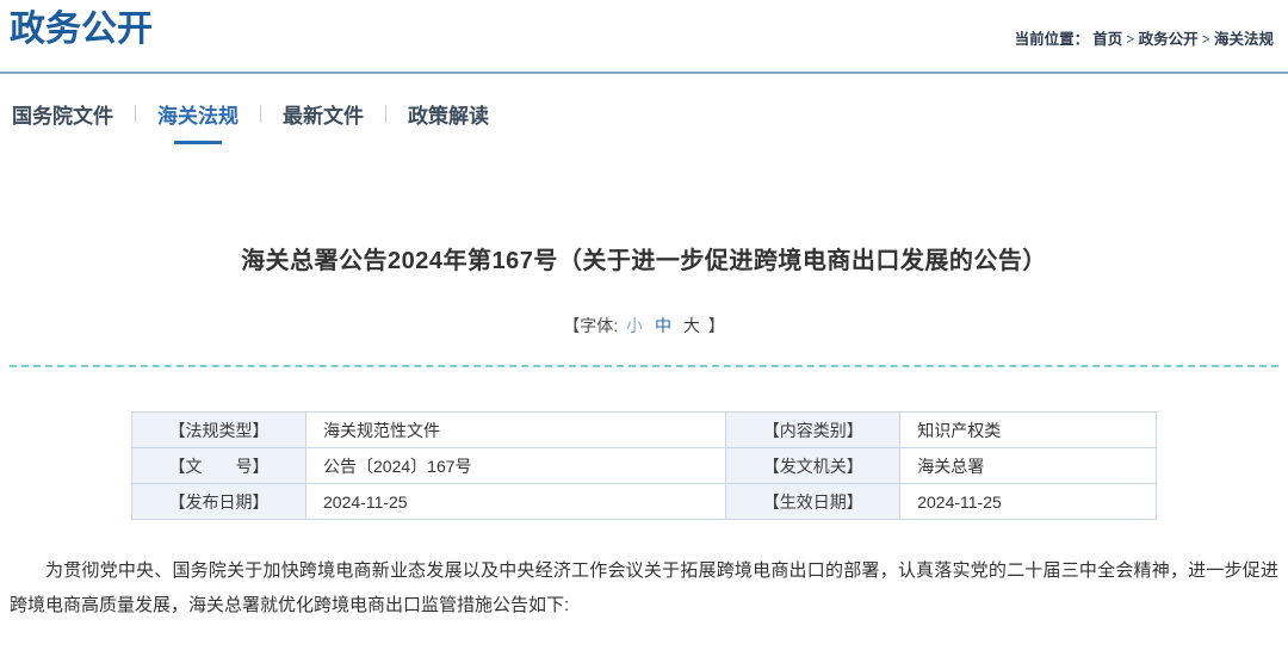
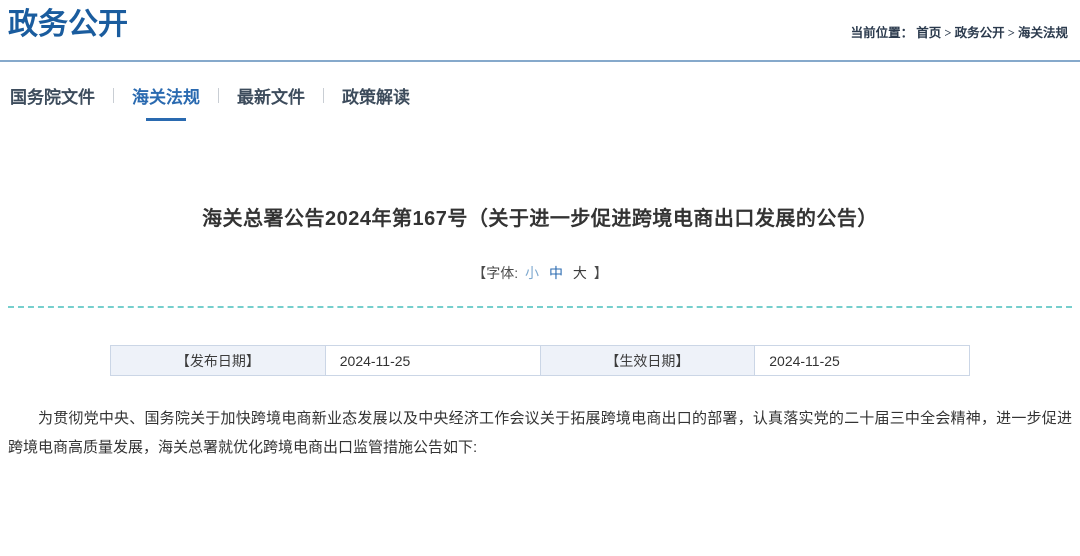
  政务公开
  当前位置： 首页 > 政务公开 > 海关法规
  国务院文件
  海关法规
  最新文件
  政策解读
  海关总署公告2024年第167号（关于进一步促进跨境电商出口发展的公告）
  【字体: 小 中 大 】
- 【法规类型】	海关规范性文件	【内容类别】	知识产权类
- 【文 号】	公告〔2024〕167号	【发文机关】	海关总署
  【发布日期】	2024-11-25	【生效日期】	2024-11-25
  为贯彻党中央、国务院关于加快跨境电商新业态发展以及中央经济工作会议关于拓展跨境电商出口的部署，认真落实党的二十届三中全会精神，进一步促进跨境电商高质量发展，海关总署就优化跨境电商出口监管措施公告如下:
